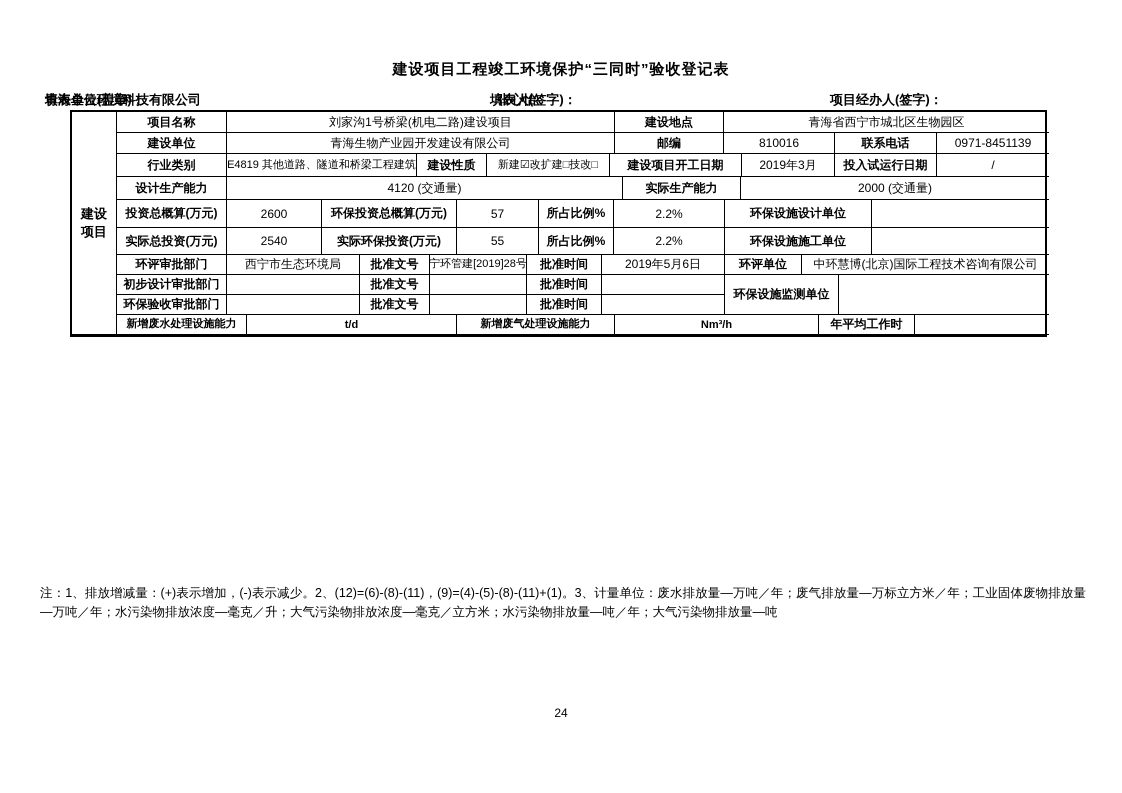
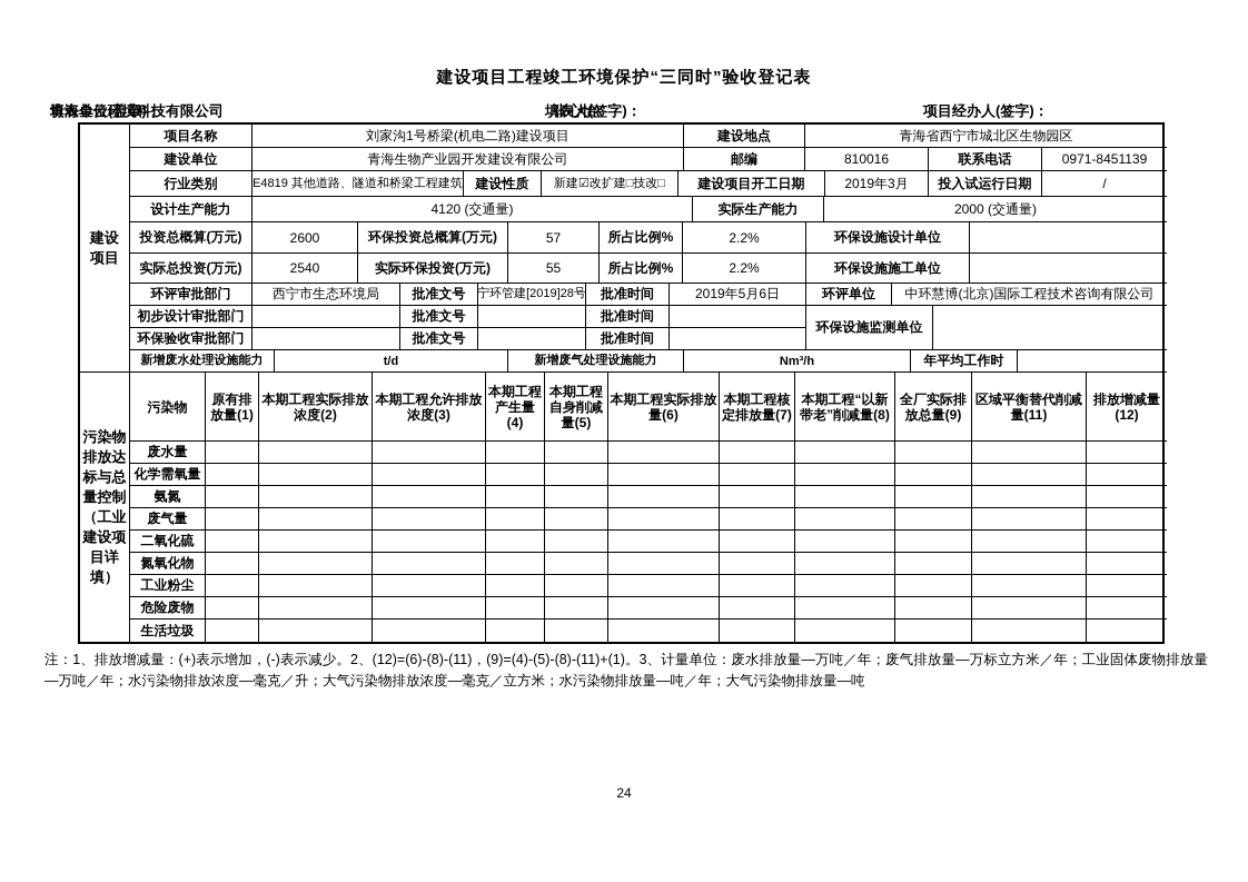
  建设项目工程竣工环境保护“三同时”验收登记表
  填表单位(盖章)：
  青海金云环境科技有限公司
  填表人(签字)：
  张心怡
  项目经办人(签字)：
  建设项目
  项目名称
  刘家沟1号桥梁(机电二路)建设项目
  建设地点
  青海省西宁市城北区生物园区
  建设单位
  青海生物产业园开发建设有限公司
  邮编
  810016
  联系电话
  0971-8451139
  行业类别
  E4819 其他道路、隧道和桥梁工程建筑
  建设性质
  新建☑改扩建□技改□
  建设项目开工日期
  2019年3月
  投入试运行日期
  /
  设计生产能力
  4120 (交通量)
  实际生产能力
  2000 (交通量)
  投资总概算(万元)
  2600
  环保投资总概算(万元)
  57
  所占比例%
  2.2%
  环保设施设计单位
  实际总投资(万元)
  2540
  实际环保投资(万元)
  55
  所占比例%
  2.2%
  环保设施施工单位
  环评审批部门
  西宁市生态环境局
  批准文号
  宁环管建[2019]28号
  批准时间
  2019年5月6日
  环评单位
  中环慧博(北京)国际工程技术咨询有限公司
  初步设计审批部门
  批准文号
  批准时间
  环保验收审批部门
  批准文号
  批准时间
  环保设施监测单位
  新增废水处理设施能力
  t/d
  新增废气处理设施能力
  Nm³/h
  年平均工作时
+ 污染物排放达标与总量控制（工业建设项目详填）
+ 污染物
+ 原有排放量(1)
+ 本期工程实际排放浓度(2)
+ 本期工程允许排放浓度(3)
+ 本期工程产生量(4)
+ 本期工程自身削减量(5)
+ 本期工程实际排放量(6)
+ 本期工程核定排放量(7)
+ 本期工程“以新带老”削减量(8)
+ 全厂实际排放总量(9)
+ 区域平衡替代削减量(11)
+ 排放增减量(12)
+ 废水量
+ 化学需氧量
+ 氨氮
+ 废气量
+ 二氧化硫
+ 氮氧化物
+ 工业粉尘
+ 危险废物
+ 生活垃圾
  注：1、排放增减量：(+)表示增加，(-)表示减少。2、(12)=(6)-(8)-(11)，(9)=(4)-(5)-(8)-(11)+(1)。3、计量单位：废水排放量—万吨／年；废气排放量—万标立方米／年；工业固体废物排放量—万吨／年；水污染物排放浓度—毫克／升；大气污染物排放浓度—毫克／立方米；水污染物排放量—吨／年；大气污染物排放量—吨
  24
